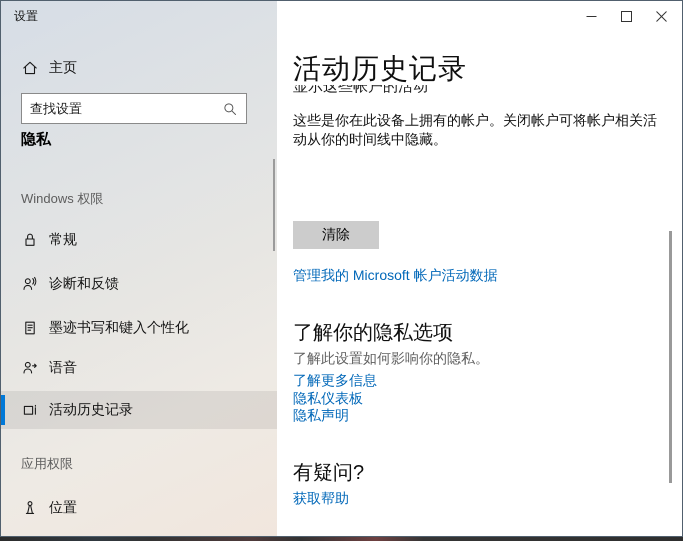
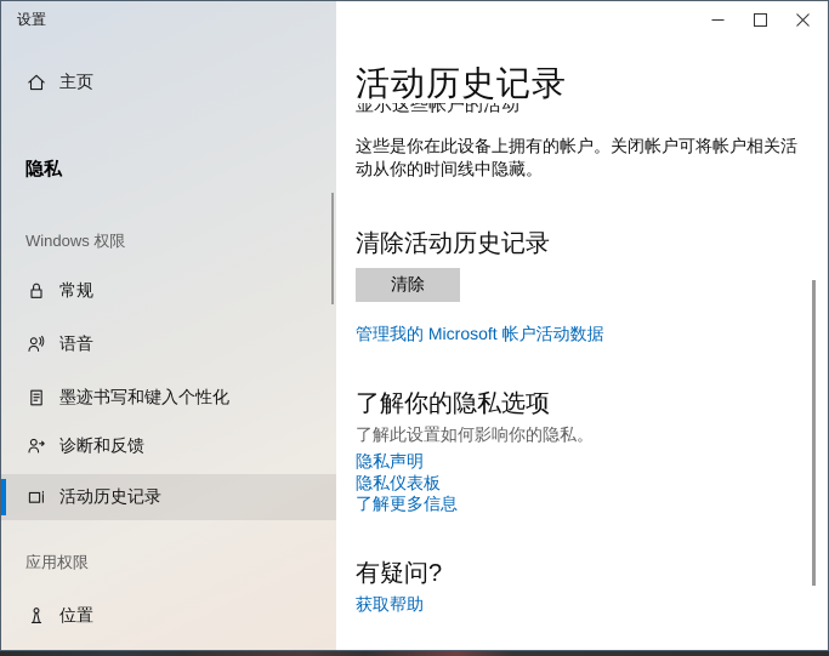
  设置
  主页
- 查找设置
  隐私
  Windows 权限
  常规
- 诊断和反馈
+ 语音
  墨迹书写和键入个性化
- 语音
+ 诊断和反馈
  活动历史记录
  应用权限
  位置
  活动历史记录
  显示这些帐户的活动
  这些是你在此设备上拥有的帐户。关闭帐户可将帐户相关活动从你的时间线中隐藏。
+ 清除活动历史记录
  清除
  管理我的 Microsoft 帐户活动数据
  了解你的隐私选项
  了解此设置如何影响你的隐私。
- 了解更多信息
+ 隐私声明
  隐私仪表板
- 隐私声明
+ 了解更多信息
  有疑问?
  获取帮助
